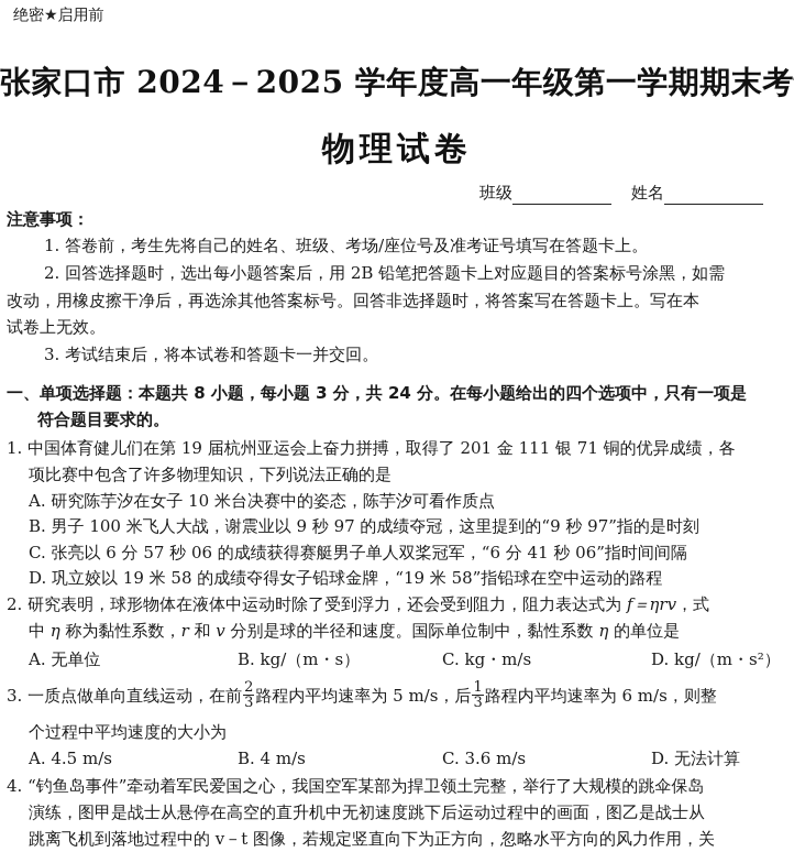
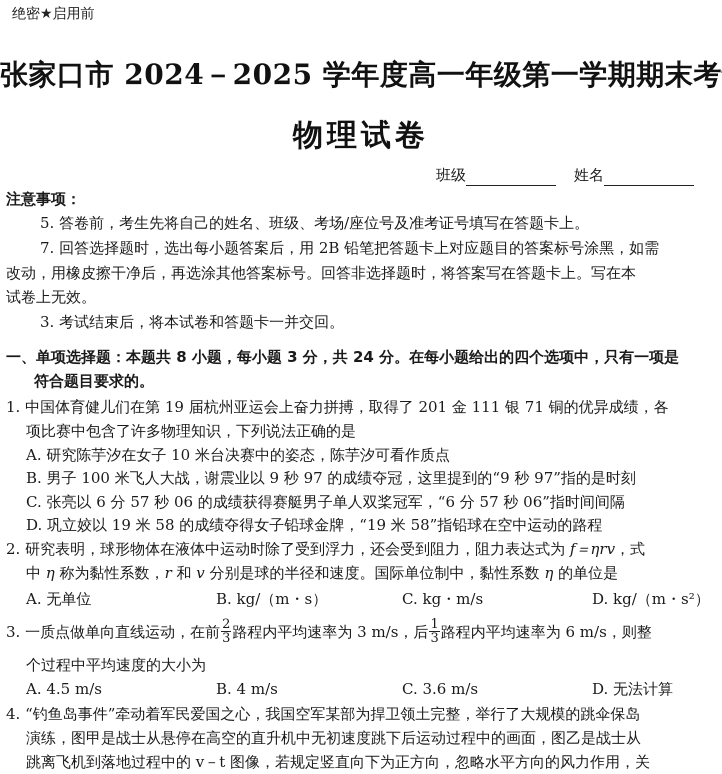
  绝密★启用前
  张家口市 2024－2025 学年度高一年级第一学期期末考
  物理试卷
  班级
  姓名
  注意事项：
- 1. 答卷前，考生先将自己的姓名、班级、考场/座位号及准考证号填写在答题卡上。
+ 5. 答卷前，考生先将自己的姓名、班级、考场/座位号及准考证号填写在答题卡上。
- 2. 回答选择题时，选出每小题答案后，用 2B 铅笔把答题卡上对应题目的答案标号涂黑，如需
+ 7. 回答选择题时，选出每小题答案后，用 2B 铅笔把答题卡上对应题目的答案标号涂黑，如需
  改动，用橡皮擦干净后，再选涂其他答案标号。回答非选择题时，将答案写在答题卡上。写在本
  试卷上无效。
  3. 考试结束后，将本试卷和答题卡一并交回。
  一、单项选择题：本题共 8 小题，每小题 3 分，共 24 分。在每小题给出的四个选项中，只有一项是
  符合题目要求的。
  1. 中国体育健儿们在第 19 届杭州亚运会上奋力拼搏，取得了 201 金 111 银 71 铜的优异成绩，各
  项比赛中包含了许多物理知识，下列说法正确的是
  A. 研究陈芋汐在女子 10 米台决赛中的姿态，陈芋汐可看作质点
  B. 男子 100 米飞人大战，谢震业以 9 秒 97 的成绩夺冠，这里提到的“9 秒 97”指的是时刻
- C. 张亮以 6 分 57 秒 06 的成绩获得赛艇男子单人双桨冠军，“6 分 41 秒 06”指时间间隔
+ C. 张亮以 6 分 57 秒 06 的成绩获得赛艇男子单人双桨冠军，“6 分 57 秒 06”指时间间隔
  D. 巩立姣以 19 米 58 的成绩夺得女子铅球金牌，“19 米 58”指铅球在空中运动的路程
  2. 研究表明，球形物体在液体中运动时除了受到浮力，还会受到阻力，阻力表达式为 f＝ηrv，式
  中 η 称为黏性系数，r 和 v 分别是球的半径和速度。国际单位制中，黏性系数 η 的单位是
  A. 无单位
  B. kg/（m・s）
  C. kg・m/s
  D. kg/（m・s²）
  3. 一质点做单向直线运动，在前
  2
  3
- 路程内平均速率为 5 m/s，后
+ 路程内平均速率为 3 m/s，后
  1
  3
  路程内平均速率为 6 m/s，则整
  个过程中平均速度的大小为
  A. 4.5 m/s
  B. 4 m/s
  C. 3.6 m/s
  D. 无法计算
  4. “钓鱼岛事件”牵动着军民爱国之心，我国空军某部为捍卫领土完整，举行了大规模的跳伞保岛
  演练，图甲是战士从悬停在高空的直升机中无初速度跳下后运动过程中的画面，图乙是战士从
  跳离飞机到落地过程中的 v－t 图像，若规定竖直向下为正方向，忽略水平方向的风力作用，关
